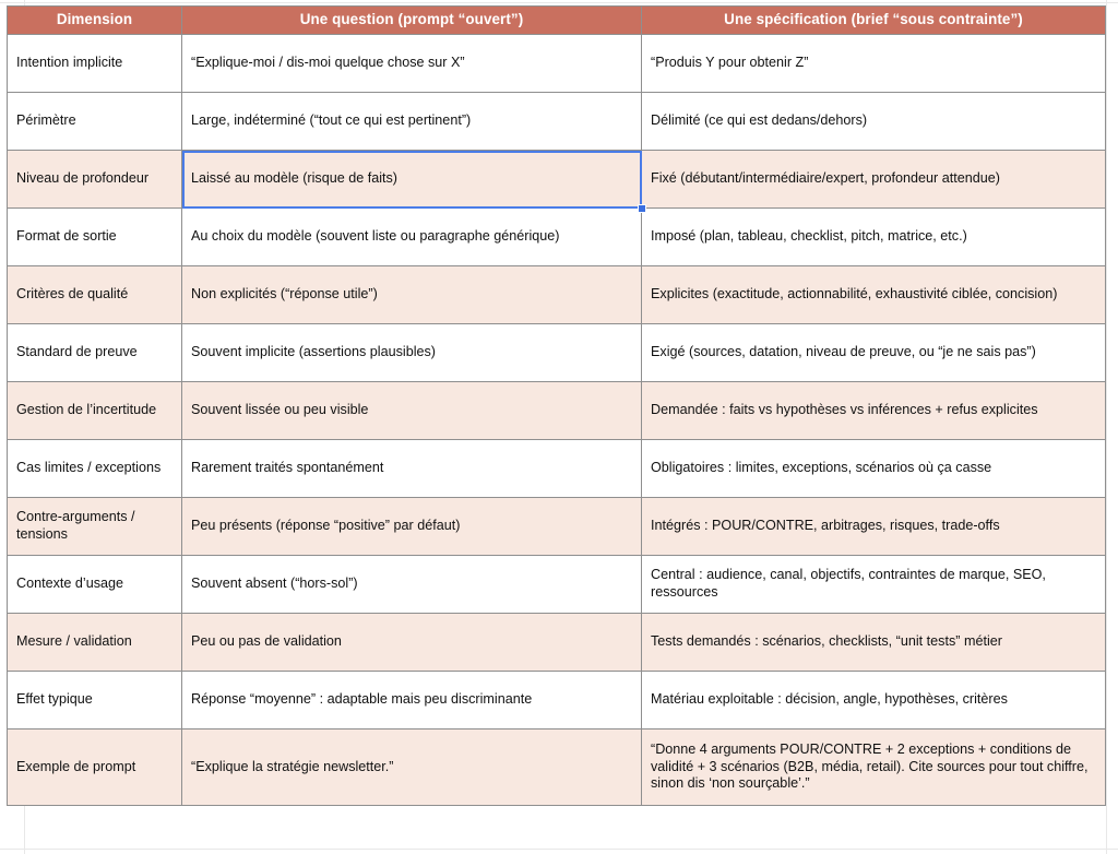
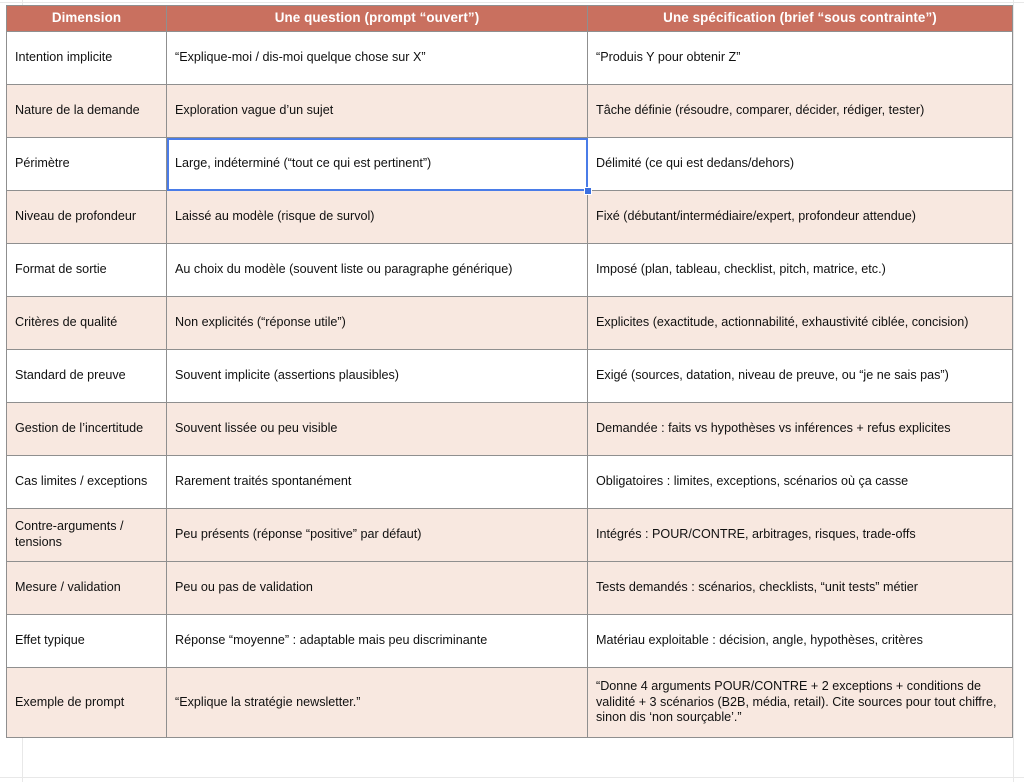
  Dimension	Une question (prompt “ouvert”)	Une spécification (brief “sous contrainte”)
  Intention implicite	“Explique-moi / dis-moi quelque chose sur X”	“Produis Y pour obtenir Z”
+ Nature de la demande	Exploration vague d’un sujet	Tâche définie (résoudre, comparer, décider, rédiger, tester)
  Périmètre	Large, indéterminé (“tout ce qui est pertinent”)	Délimité (ce qui est dedans/dehors)
- Niveau de profondeur	Laissé au modèle (risque de faits)	Fixé (débutant/intermédiaire/expert, profondeur attendue)
+ Niveau de profondeur	Laissé au modèle (risque de survol)	Fixé (débutant/intermédiaire/expert, profondeur attendue)
  Format de sortie	Au choix du modèle (souvent liste ou paragraphe générique)	Imposé (plan, tableau, checklist, pitch, matrice, etc.)
  Critères de qualité	Non explicités (“réponse utile”)	Explicites (exactitude, actionnabilité, exhaustivité ciblée, concision)
  Standard de preuve	Souvent implicite (assertions plausibles)	Exigé (sources, datation, niveau de preuve, ou “je ne sais pas”)
  Gestion de l’incertitude	Souvent lissée ou peu visible	Demandée : faits vs hypothèses vs inférences + refus explicites
  Cas limites / exceptions	Rarement traités spontanément	Obligatoires : limites, exceptions, scénarios où ça casse
  Contre-arguments / tensions	Peu présents (réponse “positive” par défaut)	Intégrés : POUR/CONTRE, arbitrages, risques, trade-offs
- Contexte d’usage	Souvent absent (“hors-sol”)	Central : audience, canal, objectifs, contraintes de marque, SEO, ressources
  Mesure / validation	Peu ou pas de validation	Tests demandés : scénarios, checklists, “unit tests” métier
  Effet typique	Réponse “moyenne” : adaptable mais peu discriminante	Matériau exploitable : décision, angle, hypothèses, critères
  Exemple de prompt	“Explique la stratégie newsletter.”	“Donne 4 arguments POUR/CONTRE + 2 exceptions + conditions de validité + 3 scénarios (B2B, média, retail). Cite sources pour tout chiffre, sinon dis ‘non sourçable’.”
